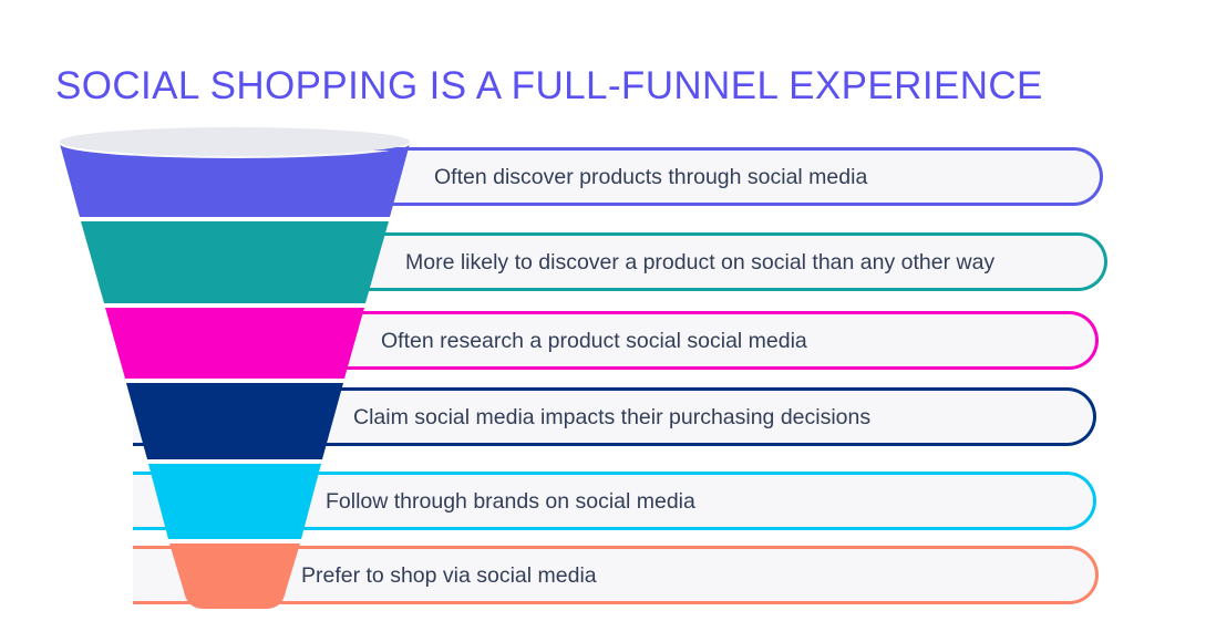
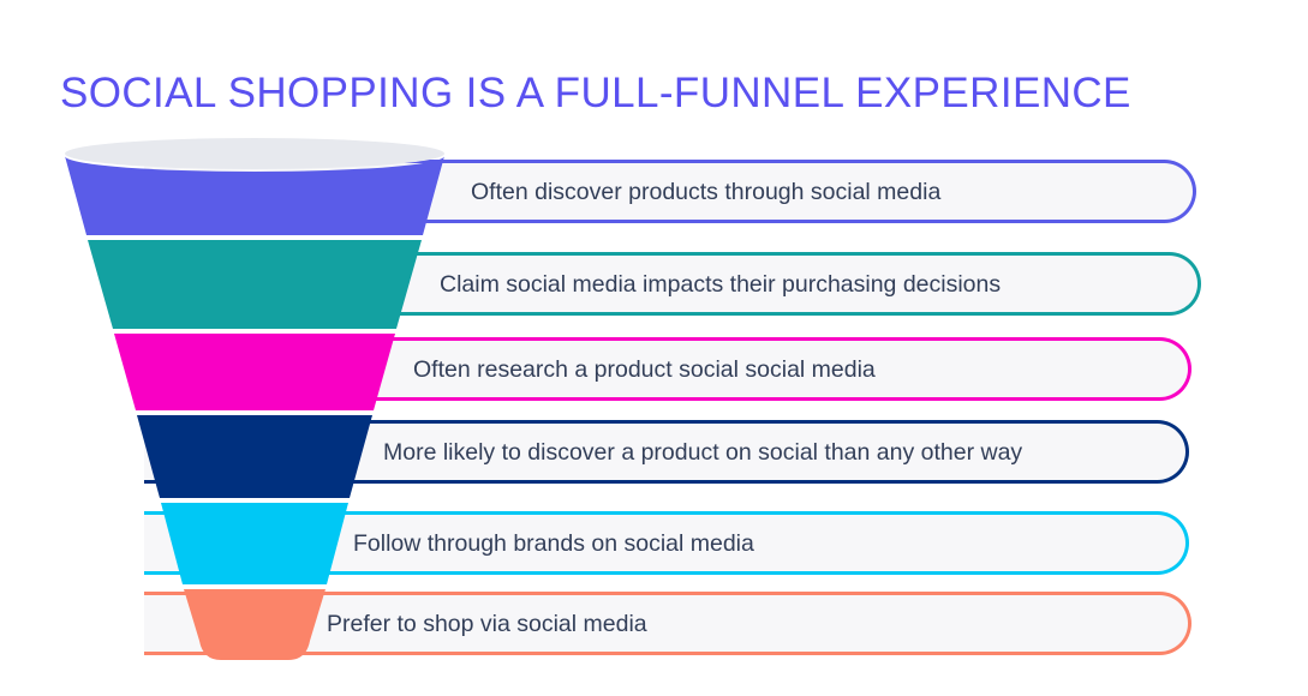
  SOCIAL SHOPPING IS A FULL-FUNNEL EXPERIENCE
  Often discover products through social media
- More likely to discover a product on social than any other way
+ Claim social media impacts their purchasing decisions
  Often research a product social social media
- Claim social media impacts their purchasing decisions
+ More likely to discover a product on social than any other way
  Follow through brands on social media
  Prefer to shop via social media
